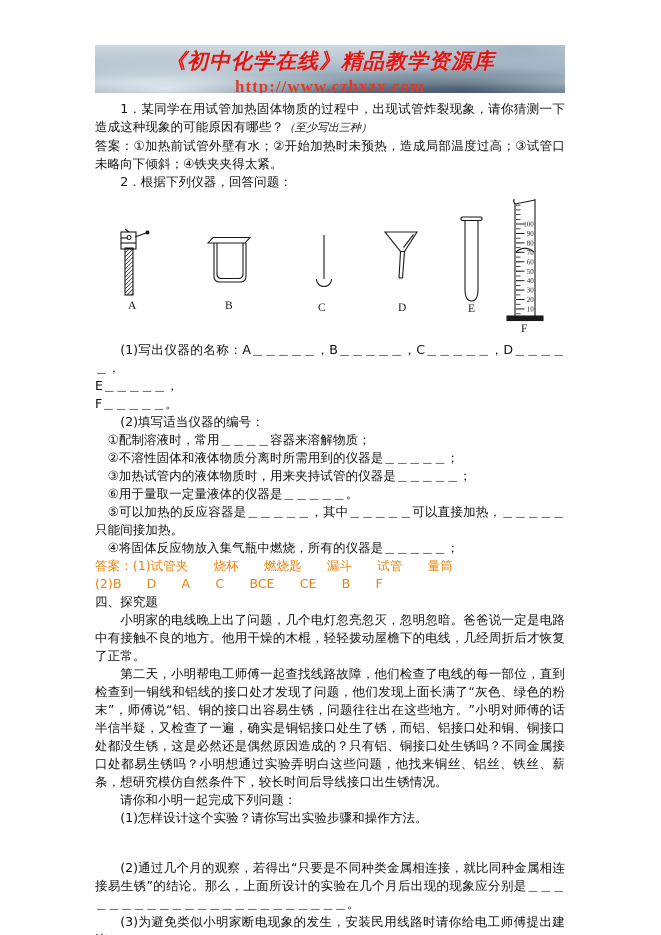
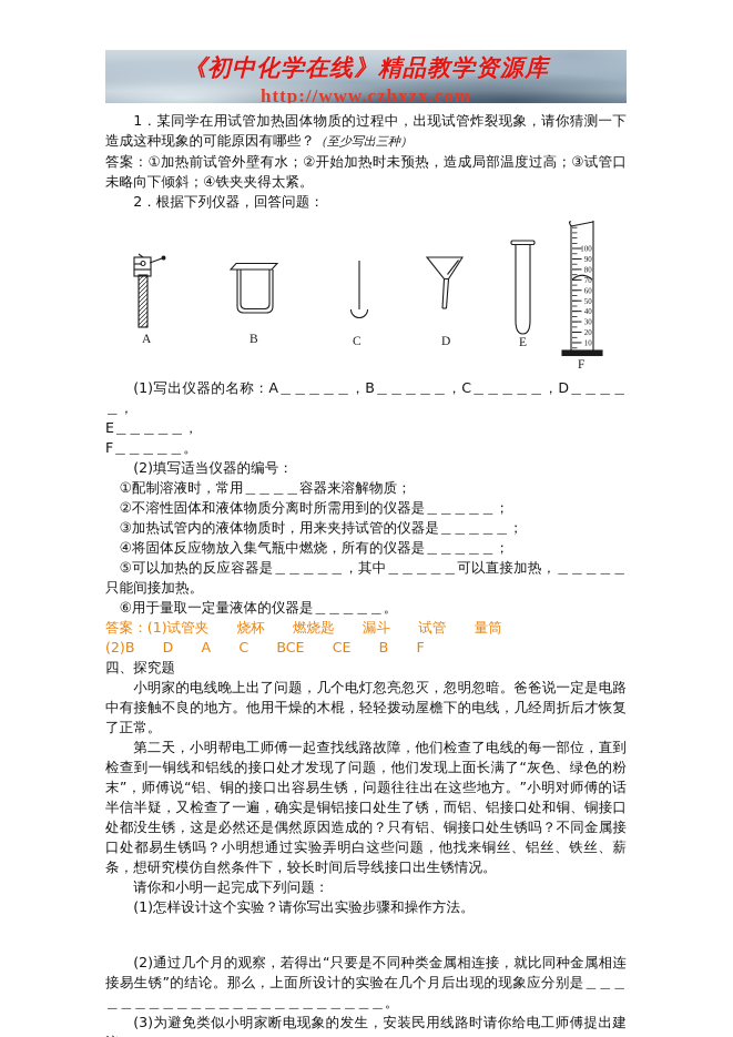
  《初中化学在线》精品教学资源库
  http://www.czhxzx.com
  1．某同学在用试管加热固体物质的过程中，出现试管炸裂现象，请你猜测一下造成这种现象的可能原因有哪些？（至少写出三种）
  答案：①加热前试管外壁有水；②开始加热时未预热，造成局部温度过高；③试管口未略向下倾斜；④铁夹夹得太紧。
  2．根据下列仪器，回答问题：
  100
  90
  80
  60
  50
  40
  30
  20
  10
  A
  B
  C
  D
  E
  F
  (1)写出仪器的名称：A＿＿＿＿＿，B＿＿＿＿＿，C＿＿＿＿＿，D＿＿＿＿＿，
  E＿＿＿＿＿，
  F＿＿＿＿＿。
  (2)填写适当仪器的编号：
  ①配制溶液时，常用＿＿＿＿容器来溶解物质；
  ②不溶性固体和液体物质分离时所需用到的仪器是＿＿＿＿＿；
  ③加热试管内的液体物质时，用来夹持试管的仪器是＿＿＿＿＿；
- ⑥用于量取一定量液体的仪器是＿＿＿＿＿。
+ ④将固体反应物放入集气瓶中燃烧，所有的仪器是＿＿＿＿＿；
  ⑤可以加热的反应容器是＿＿＿＿＿，其中＿＿＿＿＿可以直接加热，＿＿＿＿＿只能间接加热。
- ④将固体反应物放入集气瓶中燃烧，所有的仪器是＿＿＿＿＿；
+ ⑥用于量取一定量液体的仪器是＿＿＿＿＿。
  答案：(1)试管夹 烧杯 燃烧匙 漏斗 试管 量筒
  (2)B D A C BCE CE B F
  四、探究题
  小明家的电线晚上出了问题，几个电灯忽亮忽灭，忽明忽暗。爸爸说一定是电路中有接触不良的地方。他用干燥的木棍，轻轻拨动屋檐下的电线，几经周折后才恢复了正常。
  第二天，小明帮电工师傅一起查找线路故障，他们检查了电线的每一部位，直到检查到一铜线和铝线的接口处才发现了问题，他们发现上面长满了“灰色、绿色的粉末”，师傅说“铝、铜的接口出容易生锈，问题往往出在这些地方。”小明对师傅的话半信半疑，又检查了一遍，确实是铜铝接口处生了锈，而铝、铝接口处和铜、铜接口处都没生锈，这是必然还是偶然原因造成的？只有铝、铜接口处生锈吗？不同金属接口处都易生锈吗？小明想通过实验弄明白这些问题，他找来铜丝、铝丝、铁丝、薪条，想研究模仿自然条件下，较长时间后导线接口出生锈情况。
  请你和小明一起完成下列问题：
  (1)怎样设计这个实验？请你写出实验步骤和操作方法。
  (2)通过几个月的观察，若得出“只要是不同种类金属相连接，就比同种金属相连接易生锈”的结论。那么，上面所设计的实验在几个月后出现的现象应分别是＿＿＿＿＿＿＿＿＿＿＿＿＿＿＿＿＿＿＿＿＿＿＿。
  (3)为避免类似小明家断电现象的发生，安装民用线路时请你给电工师傅提出建
